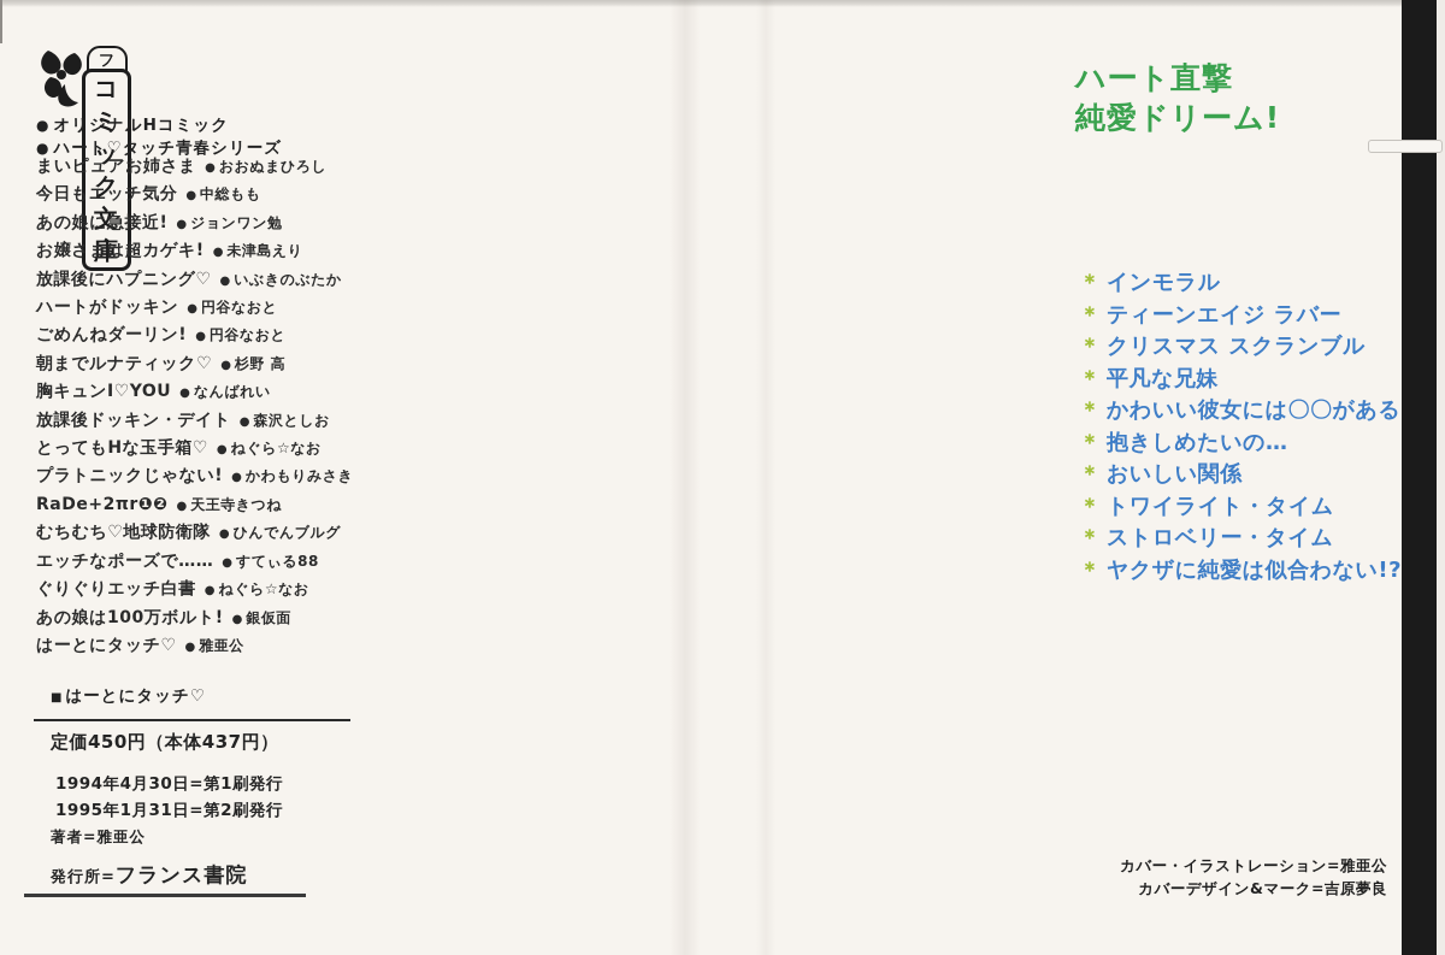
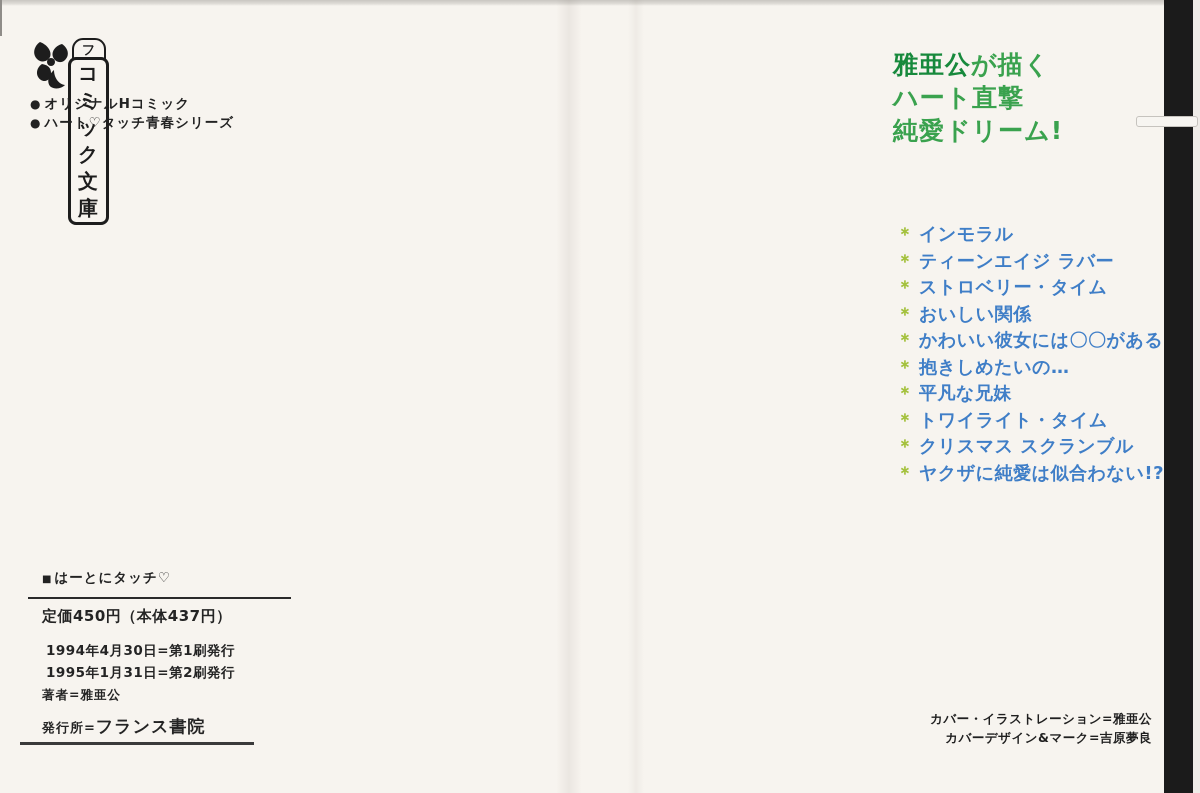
  コミック文庫
  ● オリジナルHコミック
  ● ハート♡タッチ青春シリーズ
- まいピュアお姉さま ● おおぬまひろし
- 今日もエッチ気分 ● 中総もも
- あの娘に急接近! ● ジョンワン勉
- お嬢さまは超カゲキ! ● 未津島えり
- 放課後にハプニング♡ ● いぶきのぶたか
- ハートがドッキン ● 円谷なおと
- ごめんねダーリン! ● 円谷なおと
- 朝までルナティック♡ ● 杉野 高
- 胸キュンI♡YOU ● なんばれい
- 放課後ドッキン・デイト ● 森沢としお
- とってもHな玉手箱♡ ● ねぐら☆なお
- プラトニックじゃない! ● かわもりみさき
- RaDe+2πr❶❷ ● 天王寺きつね
- むちむち♡地球防衛隊 ● ひんでんブルグ
- エッチなポーズで…… ● すてぃる88
- ぐりぐりエッチ白書 ● ねぐら☆なお
- あの娘は100万ボルト! ● 銀仮面
- はーとにタッチ♡ ● 雅亜公
  ■ はーとにタッチ♡
  定価450円（本体437円）
  1994年4月30日=第1刷発行
  1995年1月31日=第2刷発行
  著者=雅亜公
  発行所=フランス書院
+ 雅亜公が描く
  ハート直撃
  純愛ドリーム!
  ＊ インモラル
  ＊ ティーンエイジ ラバー
- ＊ クリスマス スクランブル
+ ＊ ストロベリー・タイム
- ＊ 平凡な兄妹
+ ＊ おいしい関係
  ＊ かわいい彼女には〇〇がある
  ＊ 抱きしめたいの…
- ＊ おいしい関係
+ ＊ 平凡な兄妹
  ＊ トワイライト・タイム
- ＊ ストロベリー・タイム
+ ＊ クリスマス スクランブル
  ＊ ヤクザに純愛は似合わない!?
  カバー・イラストレーション=雅亜公
  カバーデザイン&マーク=吉原夢良
